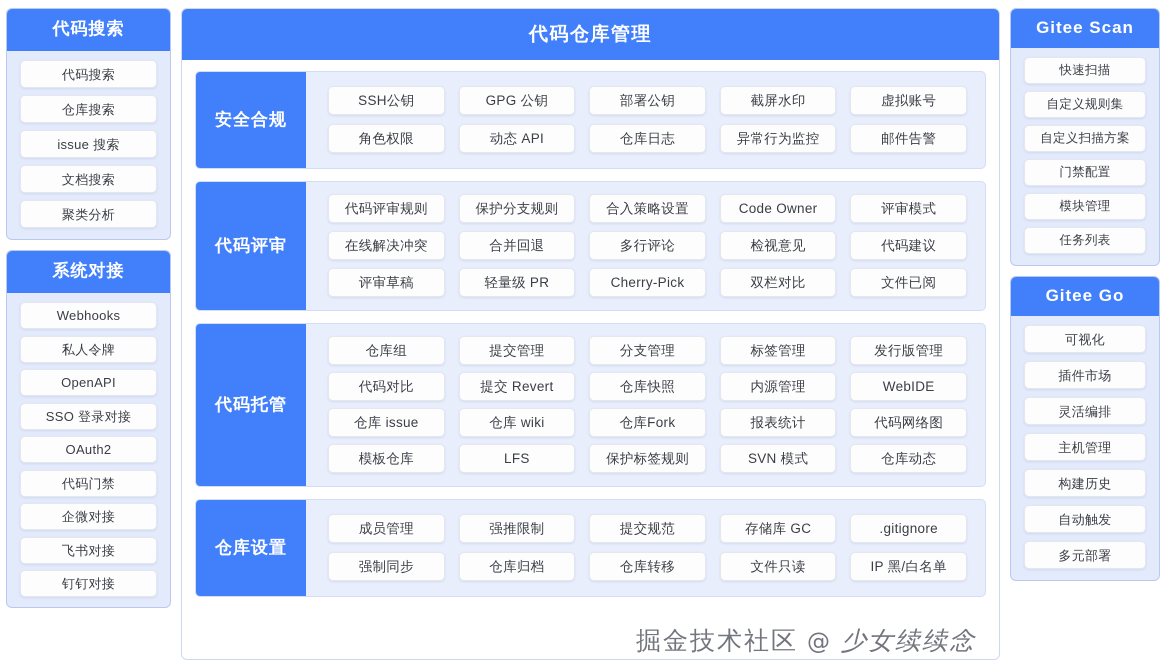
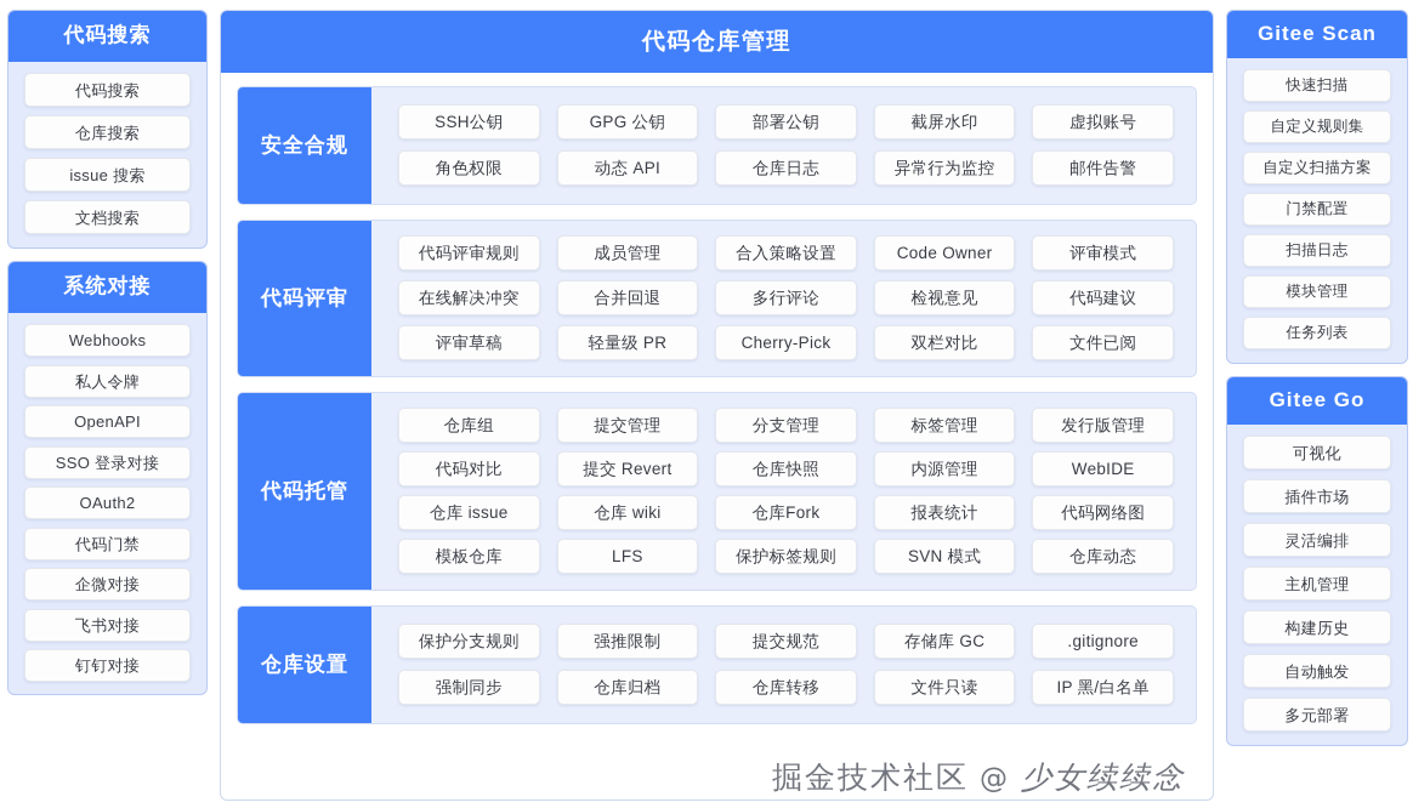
  代码搜索
  代码搜索
  仓库搜索
  issue 搜索
  文档搜索
- 聚类分析
  系统对接
  Webhooks
  私人令牌
  OpenAPI
  SSO 登录对接
  OAuth2
  代码门禁
  企微对接
  飞书对接
  钉钉对接
  代码仓库管理
  安全合规
  SSH公钥
  GPG 公钥
  部署公钥
  截屏水印
  虚拟账号
  角色权限
  动态 API
  仓库日志
  异常行为监控
  邮件告警
  代码评审
  代码评审规则
- 保护分支规则
+ 成员管理
  合入策略设置
  Code Owner
  评审模式
  在线解决冲突
  合并回退
  多行评论
  检视意见
  代码建议
  评审草稿
  轻量级 PR
  Cherry-Pick
  双栏对比
  文件已阅
  代码托管
  仓库组
  提交管理
  分支管理
  标签管理
  发行版管理
  代码对比
  提交 Revert
  仓库快照
  内源管理
  WebIDE
  仓库 issue
  仓库 wiki
  仓库Fork
  报表统计
  代码网络图
  模板仓库
  LFS
  保护标签规则
  SVN 模式
  仓库动态
  仓库设置
- 成员管理
+ 保护分支规则
  强推限制
  提交规范
  存储库 GC
  .gitignore
  强制同步
  仓库归档
  仓库转移
  文件只读
  IP 黑/白名单
  Gitee Scan
  快速扫描
  自定义规则集
  自定义扫描方案
  门禁配置
+ 扫描日志
  模块管理
  任务列表
  Gitee Go
  可视化
  插件市场
  灵活编排
  主机管理
  构建历史
  自动触发
  多元部署
  掘金技术社区
  @
  少女续续念
